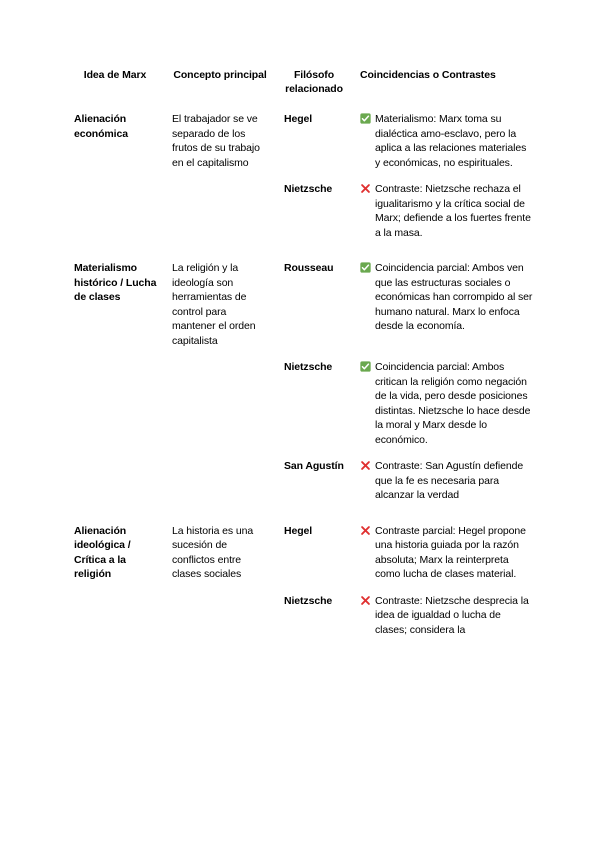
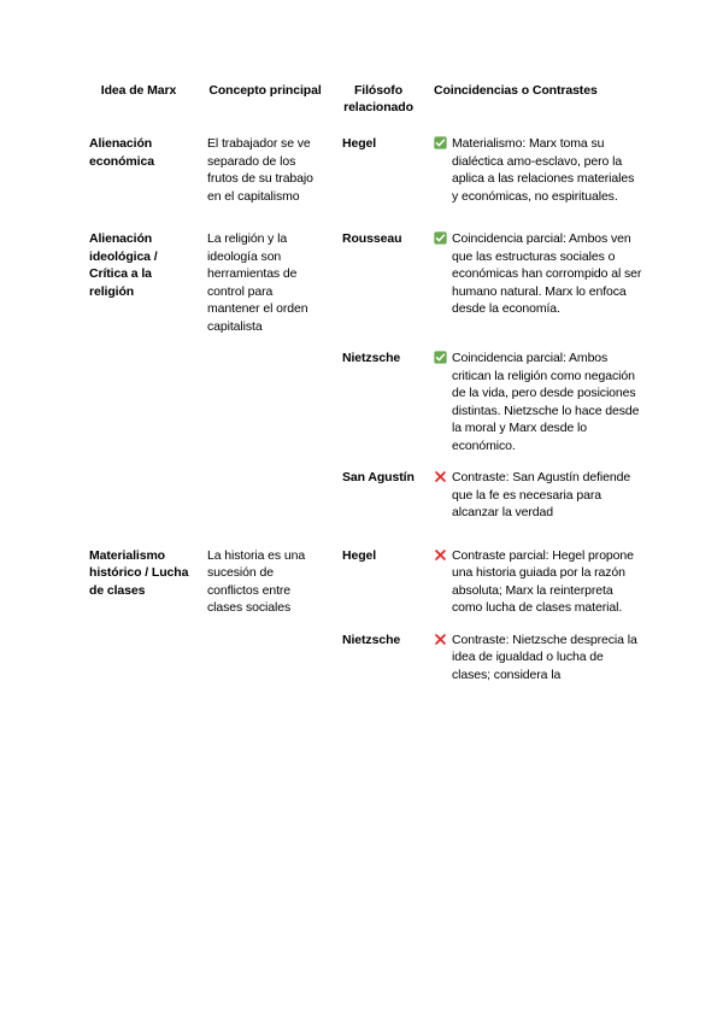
  Idea de Marx	Concepto principal	Filósofo relacionado	Coincidencias o Contrastes
  Alienación económica	El trabajador se ve separado de los frutos de su trabajo en el capitalismo	Hegel	Materialismo: Marx toma su dialéctica amo-esclavo, pero la aplica a las relaciones materiales y económicas, no espirituales.
- 		Nietzsche	Contraste: Nietzsche rechaza el igualitarismo y la crítica social de Marx; defiende a los fuertes frente a la masa.
- Materialismo histórico / Lucha de clases	La religión y la ideología son herramientas de control para mantener el orden capitalista	Rousseau	Coincidencia parcial: Ambos ven que las estructuras sociales o económicas han corrompido al ser humano natural. Marx lo enfoca desde la economía.
+ Alienación ideológica / Crítica a la religión	La religión y la ideología son herramientas de control para mantener el orden capitalista	Rousseau	Coincidencia parcial: Ambos ven que las estructuras sociales o económicas han corrompido al ser humano natural. Marx lo enfoca desde la economía.
  		Nietzsche	Coincidencia parcial: Ambos critican la religión como negación de la vida, pero desde posiciones distintas. Nietzsche lo hace desde la moral y Marx desde lo económico.
  		San Agustín	Contraste: San Agustín defiende que la fe es necesaria para alcanzar la verdad
- Alienación ideológica / Crítica a la religión	La historia es una sucesión de conflictos entre clases sociales	Hegel	Contraste parcial: Hegel propone una historia guiada por la razón absoluta; Marx la reinterpreta como lucha de clases material.
+ Materialismo histórico / Lucha de clases	La historia es una sucesión de conflictos entre clases sociales	Hegel	Contraste parcial: Hegel propone una historia guiada por la razón absoluta; Marx la reinterpreta como lucha de clases material.
  		Nietzsche	Contraste: Nietzsche desprecia la idea de igualdad o lucha de clases; considera la
